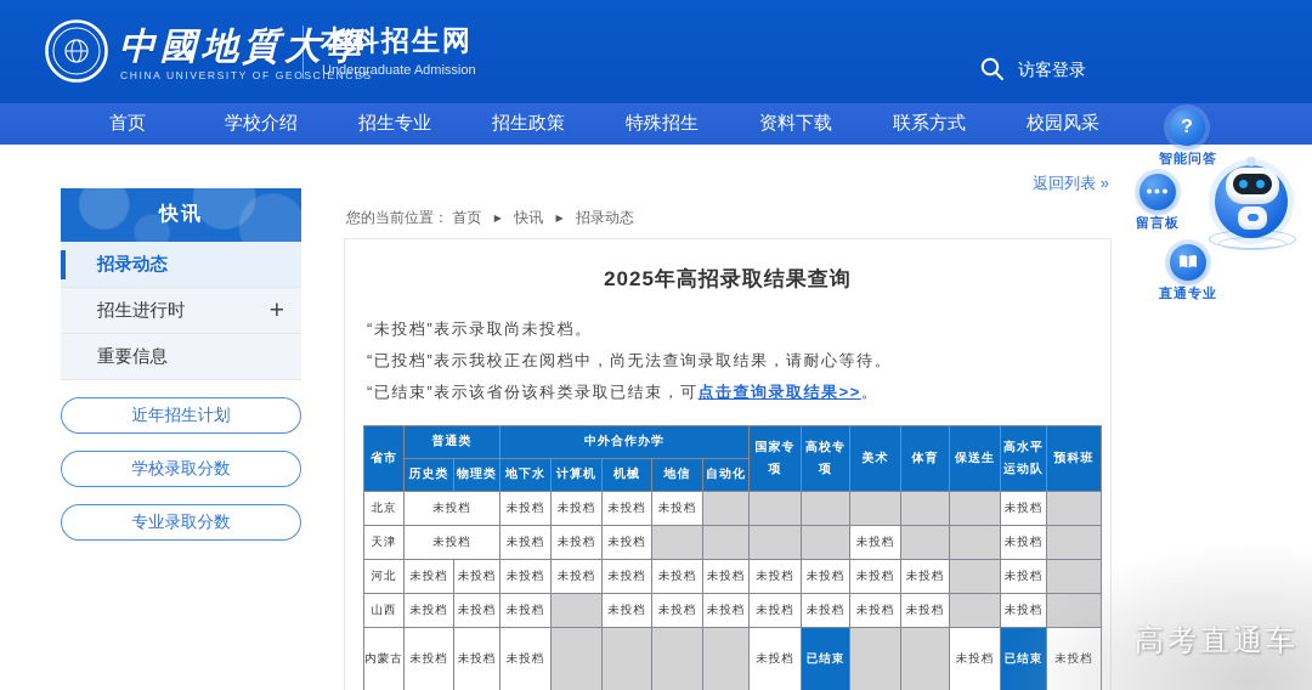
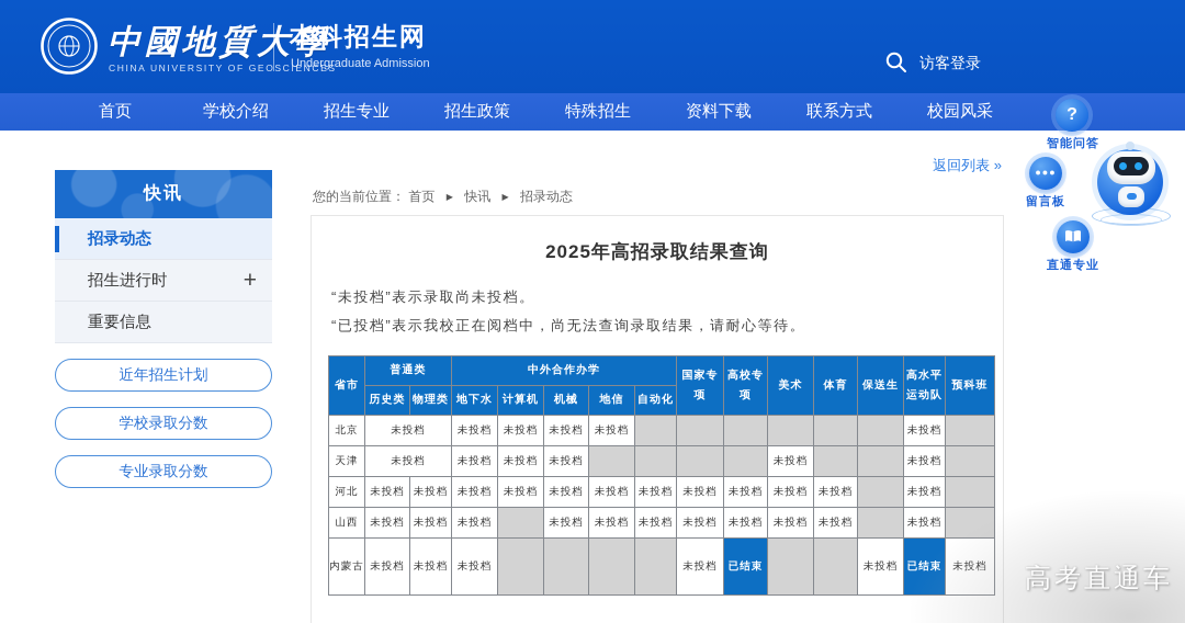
  中國地質大學
  CHINA UNIVERSITY OF GEOSCIENCES
  本科招生网
  Undergraduate Admission
  访客登录
  首页
  学校介绍
  招生专业
  招生政策
  特殊招生
  资料下载
  联系方式
  校园风采
  快讯
  招录动态
  招生进行时
  +
  重要信息
  近年招生计划
  学校录取分数
  专业录取分数
  返回列表 »
  您的当前位置： 首页 ▶ 快讯 ▶ 招录动态
  2025年高招录取结果查询
  “未投档”表示录取尚未投档。
  “已投档”表示我校正在阅档中，尚无法查询录取结果，请耐心等待。
- “已结束”表示该省份该科类录取已结束，可点击查询录取结果>>。
  省市	普通类	中外合作办学	国家专项	高校专项	美术	体育	保送生	高水平运动队	预科班
  历史类	物理类	地下水	计算机	机械	地信	自动化
  北京	未投档	未投档	未投档	未投档	未投档							未投档
  天津	未投档	未投档	未投档	未投档					未投档			未投档
  河北	未投档	未投档	未投档	未投档	未投档	未投档	未投档	未投档	未投档	未投档	未投档
  山西	未投档	未投档	未投档		未投档	未投档	未投档	未投档	未投档	未投档	未投档
  内蒙古	未投档	未投档	未投档					未投档	已结束			未投档
  ?
  智能问答
  ●●●
  留言板
  直通专业
  高考直通车
